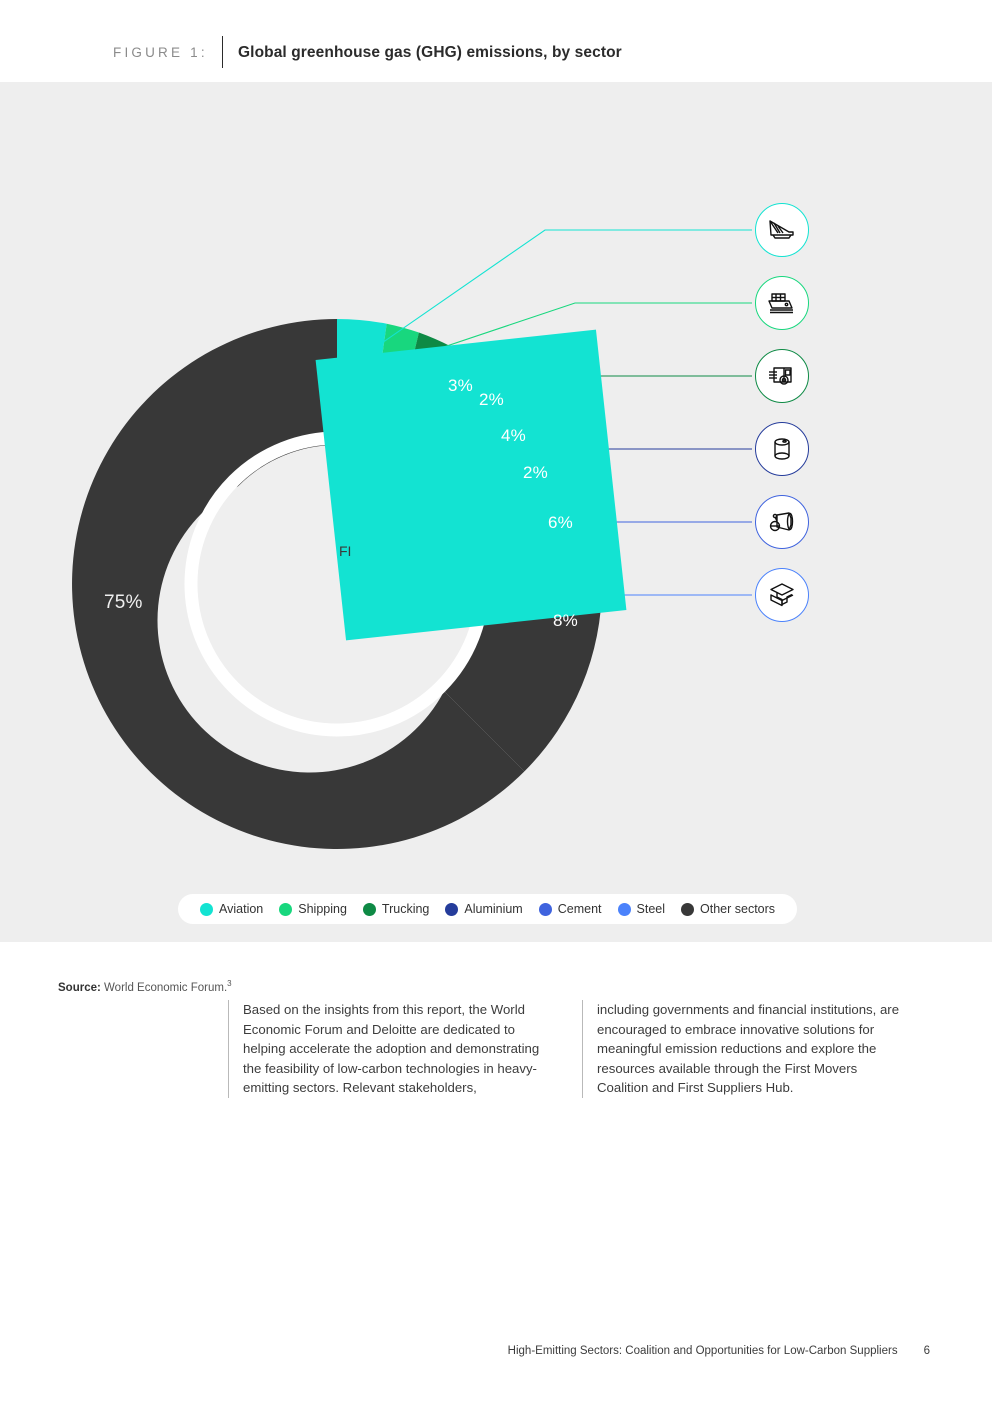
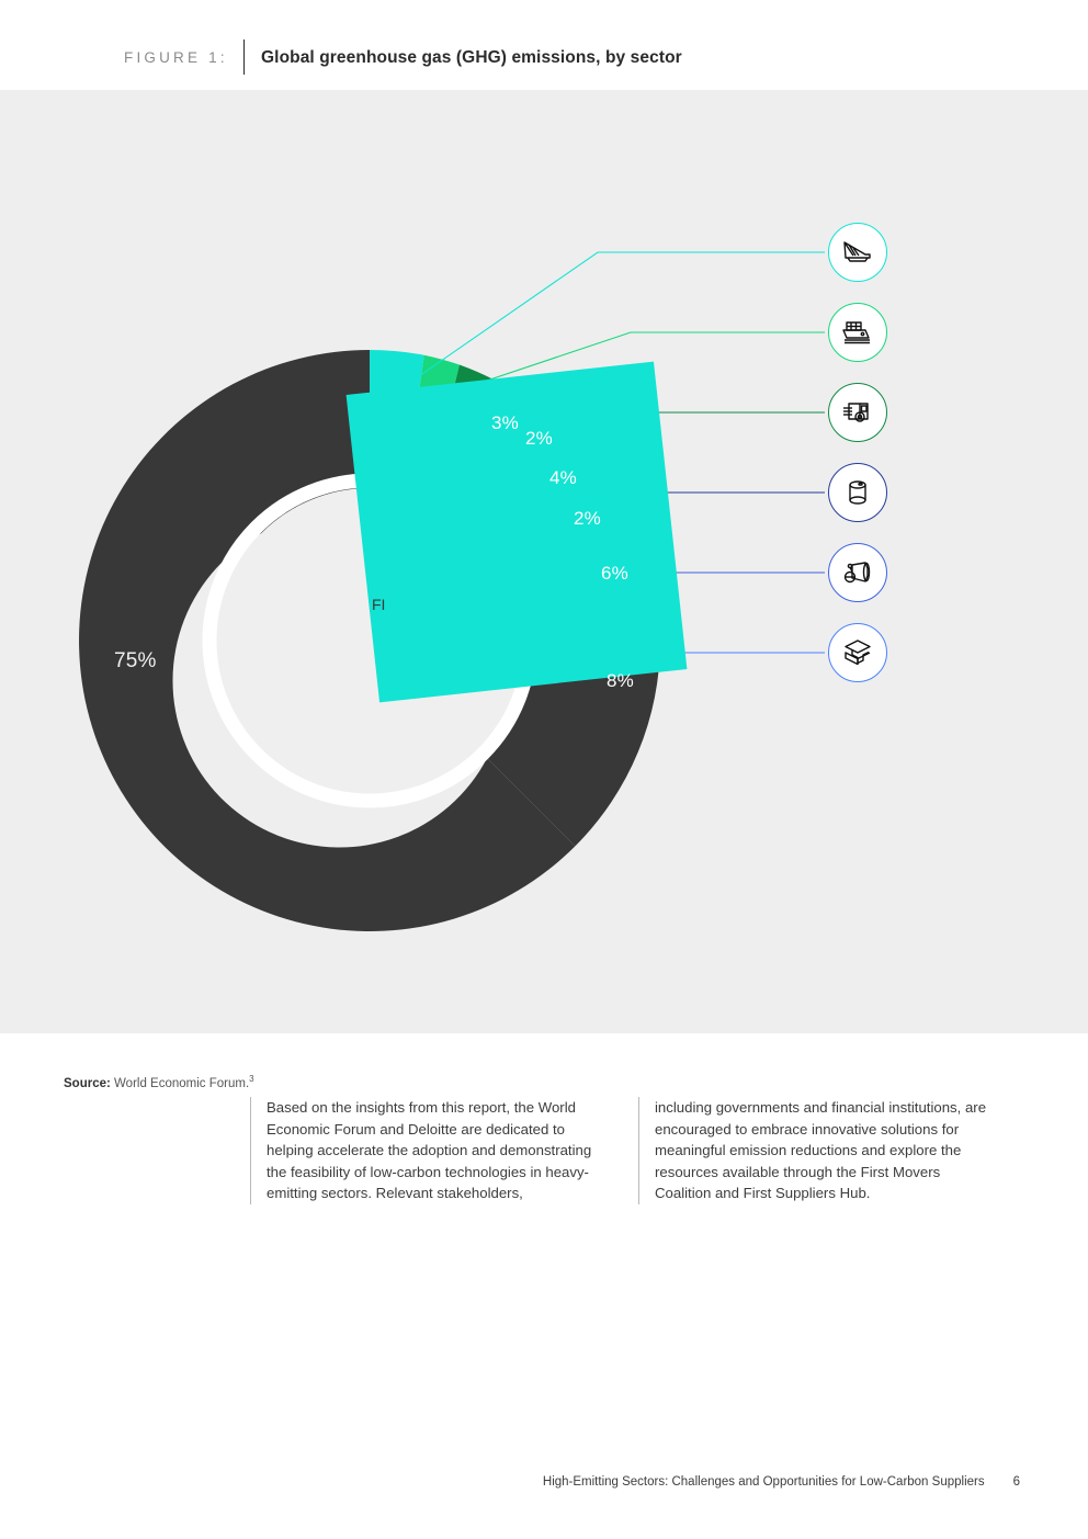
  FIGURE 1:
  Global greenhouse gas (GHG) emissions, by sector
  FI
  75%
  3%
  2%
  4%
  2%
  6%
  8%
- Aviation
- Shipping
- Trucking
- Aluminium
- Cement
- Steel
- Other sectors
  Source: World Economic Forum.3
  Based on the insights from this report, the World Economic Forum and Deloitte are dedicated to helping accelerate the adoption and demonstrating the feasibility of low-carbon technologies in heavy-emitting sectors. Relevant stakeholders,
  including governments and financial institutions, are encouraged to embrace innovative solutions for meaningful emission reductions and explore the resources available through the First Movers Coalition and First Suppliers Hub.
- High-Emitting Sectors: Coalition and Opportunities for Low-Carbon Suppliers
+ High-Emitting Sectors: Challenges and Opportunities for Low-Carbon Suppliers
  6
